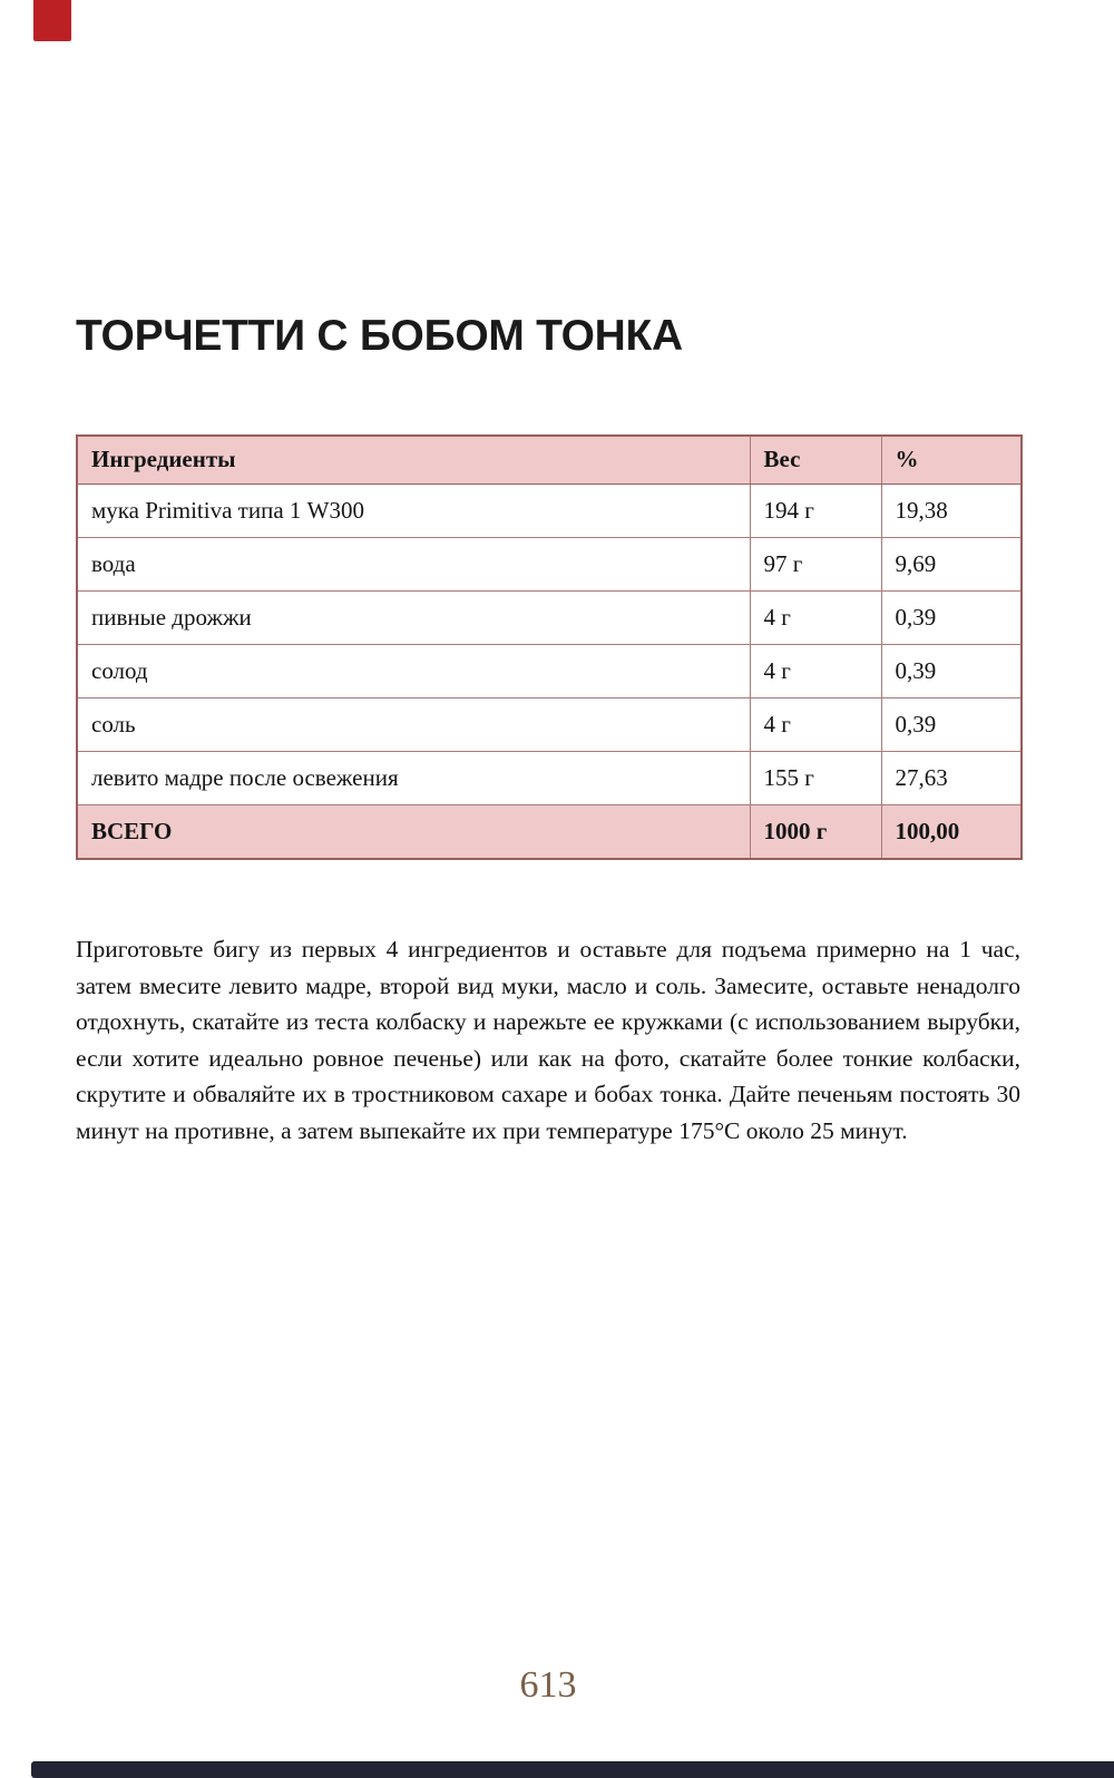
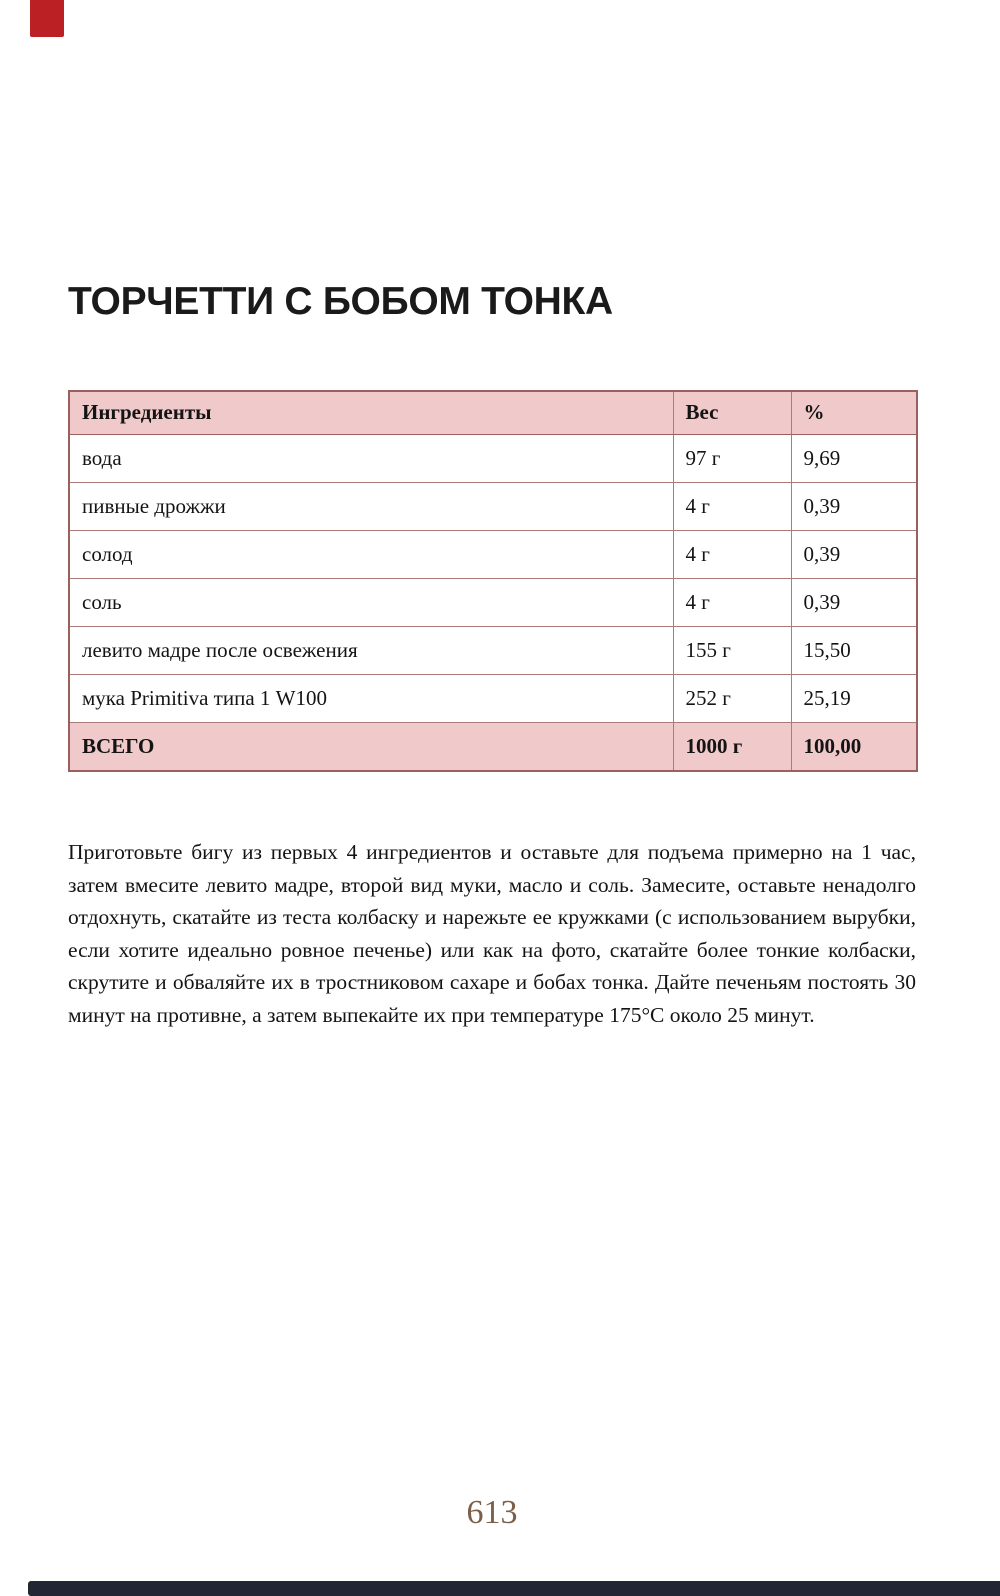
  ТОРЧЕТТИ С БОБОМ ТОНКА
  Ингредиенты	Вес	%
- мука Primitiva типа 1 W300	194 г	19,38
  вода	97 г	9,69
  пивные дрожжи	4 г	0,39
  солод	4 г	0,39
  соль	4 г	0,39
- левито мадре после освежения	155 г	27,63
+ левито мадре после освежения	155 г	15,50
+ мука Primitiva типа 1 W100	252 г	25,19
  ВСЕГО	1000 г	100,00
  Приготовьте бигу из первых 4 ингредиентов и оставьте для подъема примерно на 1 час, затем вмесите левито мадре, второй вид муки, масло и соль. Замесите, оставьте ненадолго отдохнуть, скатайте из теста колбаску и нарежьте ее кружками (с использованием вырубки, если хотите идеально ровное печенье) или как на фото, скатайте более тонкие колбаски, скрутите и обваляйте их в тростниковом сахаре и бобах тонка. Дайте печеньям постоять 30 минут на противне, а затем выпекайте их при температуре 175°С около 25 минут.
  613
